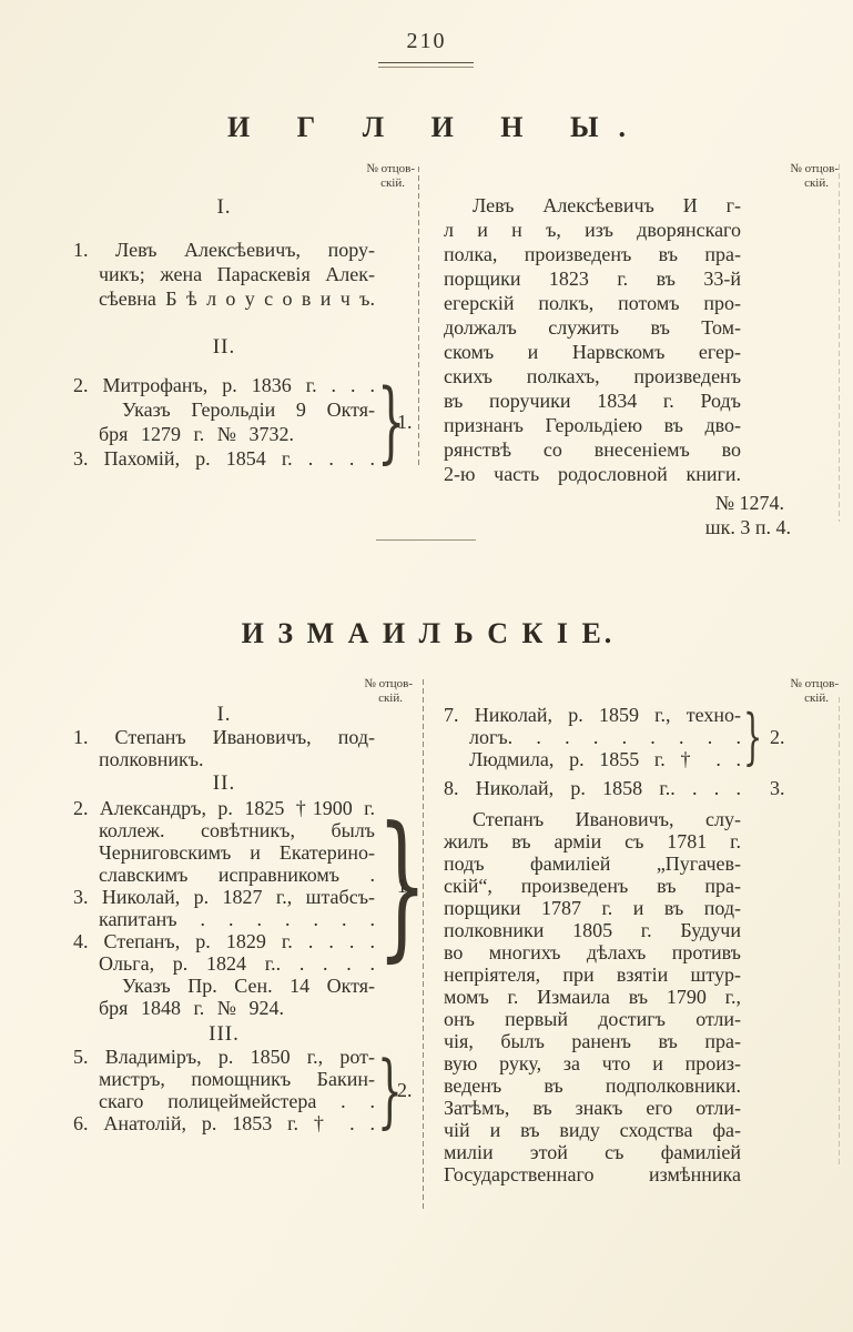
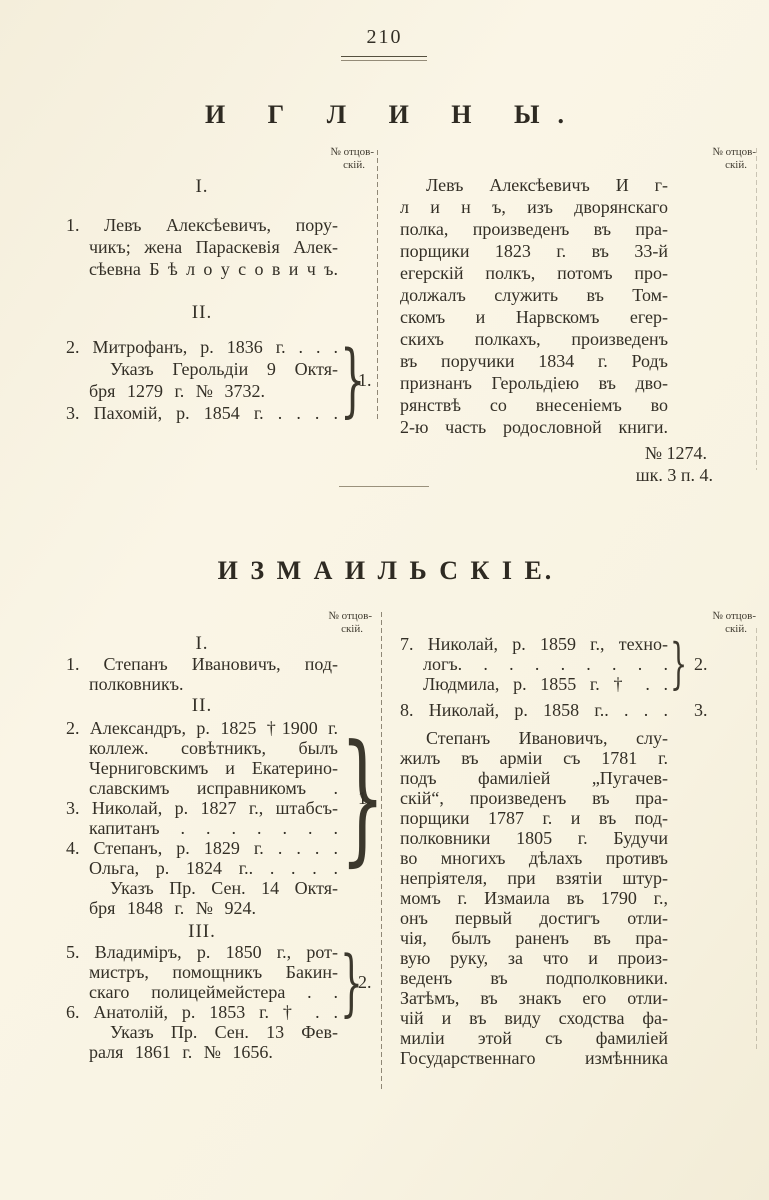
  210
  И Г Л И Н Ы.
  № отцов-
  скій.
  № отцов-
  скій.
  I.
  1. Левъ Алексѣевичъ, пору-
  чикъ; жена Параскевія Алек-
  сѣевна Б ѣ л о у с о в и ч ъ.
  II.
  2. Митрофанъ, р. 1836 г. . . .
  Указъ Герольдіи 9 Октя-
  бря 1279 г. № 3732.
  3. Пахомій, р. 1854 г. . . . .
  }
  1.
  Левъ Алексѣевичъ И г-
  л и н ъ, изъ дворянскаго
  полка, произведенъ въ пра-
  порщики 1823 г. въ 33-й
  егерскій полкъ, потомъ про-
  должалъ служить въ Том-
  скомъ и Нарвскомъ егер-
  скихъ полкахъ, произведенъ
  въ поручики 1834 г. Родъ
  признанъ Герольдіею въ дво-
  рянствѣ со внесеніемъ во
  2-ю часть родословной книги.
  № 1274.
  шк. 3 п. 4.
  И З М А И Л Ь С К І Е.
  № отцов-
  скій.
  № отцов-
  скій.
  I.
  1. Степанъ Ивановичъ, под-
  полковникъ.
  II.
  2. Александръ, р. 1825 †1900 г.
  коллеж. совѣтникъ, былъ
  Черниговскимъ и Екатерино-
  славскимъ исправникомъ .
  3. Николай, р. 1827 г., штабсъ-
  капитанъ . . . . . . .
  4. Степанъ, р. 1829 г. . . . .
  Ольга, р. 1824 г.. . . . .
  }
  1.
  Указъ Пр. Сен. 14 Октя-
  бря 1848 г. № 924.
  III.
  5. Владиміръ, р. 1850 г., рот-
  мистръ, помощникъ Бакин-
  скаго полицеймейстера . .
  6. Анатолій, р. 1853 г. † . .
  }
  2.
+ Указъ Пр. Сен. 13 Фев-
+ раля 1861 г. № 1656.
  7. Николай, р. 1859 г., техно-
  логъ. . . . . . . . .
  Людмила, р. 1855 г. † . .
  }
  2.
  8. Николай, р. 1858 г.. . . .
  3.
  Степанъ Ивановичъ, слу-
  жилъ въ арміи съ 1781 г.
  подъ фамиліей „Пугачев-
  скій“, произведенъ въ пра-
  порщики 1787 г. и въ под-
  полковники 1805 г. Будучи
  во многихъ дѣлахъ противъ
  непріятеля, при взятіи штур-
  момъ г. Измаила въ 1790 г.,
  онъ первый достигъ отли-
  чія, былъ раненъ въ пра-
  вую руку, за что и произ-
  веденъ въ подполковники.
  Затѣмъ, въ знакъ его отли-
  чій и въ виду сходства фа-
  миліи этой съ фамиліей
  Государственнаго измѣнника
